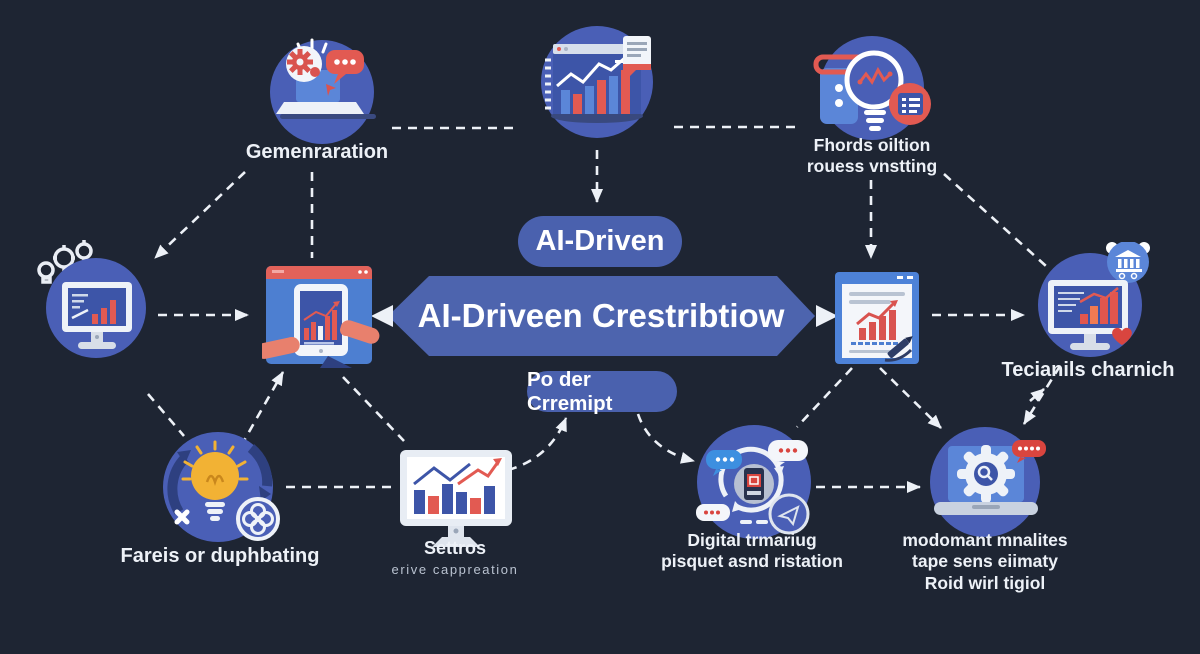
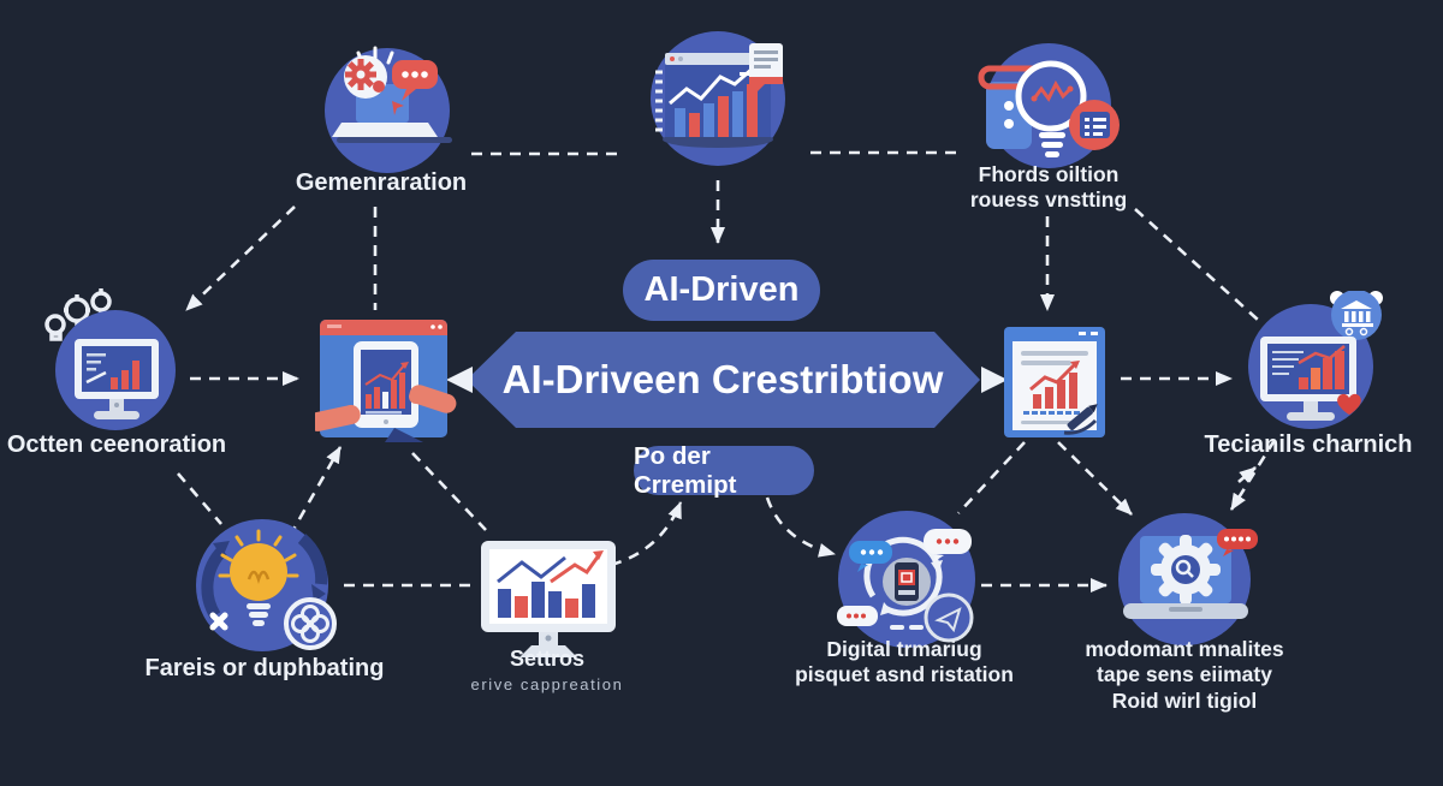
  AI-Driven
  AI-Driveen Crestribtiow
  Po der Crremipt
  Gemenraration
  Fhords oiltion
  rouess vnstting
+ Octten ceenoration
  Tecianils charnich
  Fareis or duphbating
  Settros
  erive cappreation
  Digital trmariug
  pisquet asnd ristation
  modomant mnalites
  tape sens eiimaty
  Roid wirl tigiol
